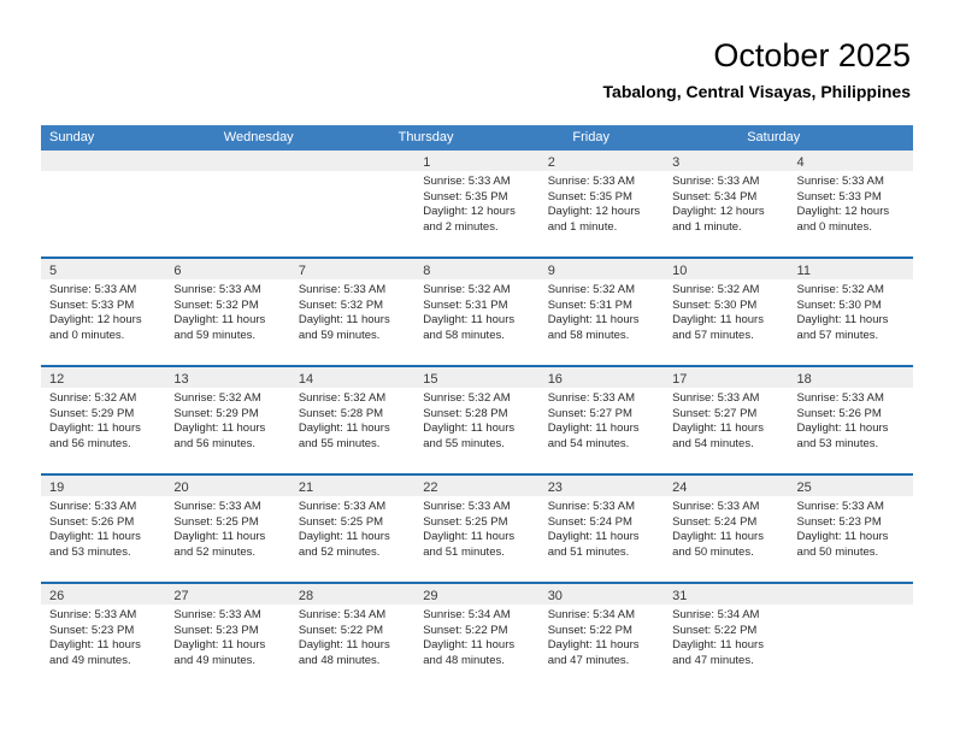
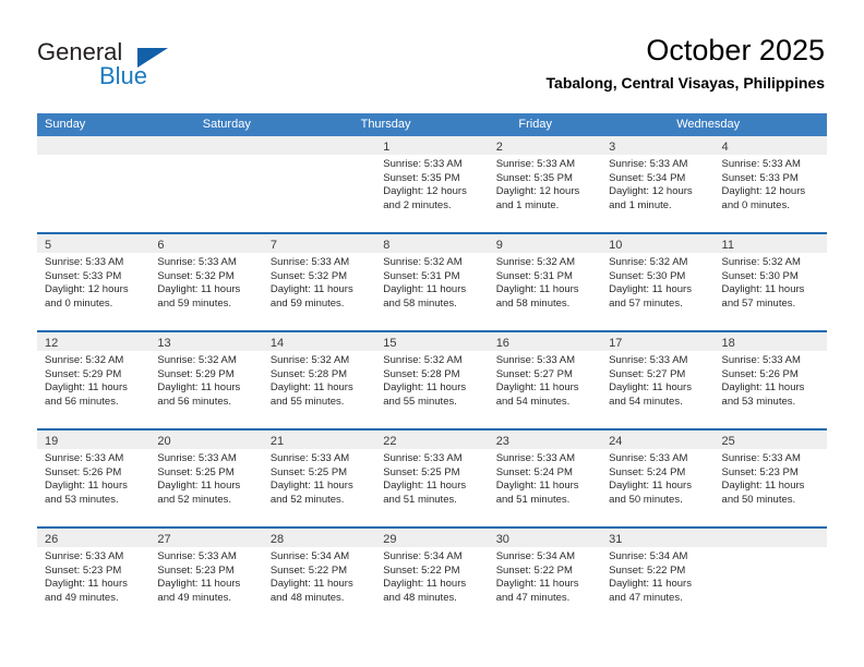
+ General
+ Blue
  October 2025
  Tabalong, Central Visayas, Philippines
  Sunday
- Wednesday
+ Saturday
  Thursday
  Friday
- Saturday
+ Wednesday
  1
  Sunrise: 5:33 AM
  Sunset: 5:35 PM
  Daylight: 12 hours
  and 2 minutes.
  2
  Sunrise: 5:33 AM
  Sunset: 5:35 PM
  Daylight: 12 hours
  and 1 minute.
  3
  Sunrise: 5:33 AM
  Sunset: 5:34 PM
  Daylight: 12 hours
  and 1 minute.
  4
  Sunrise: 5:33 AM
  Sunset: 5:33 PM
  Daylight: 12 hours
  and 0 minutes.
  5
  Sunrise: 5:33 AM
  Sunset: 5:33 PM
  Daylight: 12 hours
  and 0 minutes.
  6
  Sunrise: 5:33 AM
  Sunset: 5:32 PM
  Daylight: 11 hours
  and 59 minutes.
  7
  Sunrise: 5:33 AM
  Sunset: 5:32 PM
  Daylight: 11 hours
  and 59 minutes.
  8
  Sunrise: 5:32 AM
  Sunset: 5:31 PM
  Daylight: 11 hours
  and 58 minutes.
  9
  Sunrise: 5:32 AM
  Sunset: 5:31 PM
  Daylight: 11 hours
  and 58 minutes.
  10
  Sunrise: 5:32 AM
  Sunset: 5:30 PM
  Daylight: 11 hours
  and 57 minutes.
  11
  Sunrise: 5:32 AM
  Sunset: 5:30 PM
  Daylight: 11 hours
  and 57 minutes.
  12
  Sunrise: 5:32 AM
  Sunset: 5:29 PM
  Daylight: 11 hours
  and 56 minutes.
  13
  Sunrise: 5:32 AM
  Sunset: 5:29 PM
  Daylight: 11 hours
  and 56 minutes.
  14
  Sunrise: 5:32 AM
  Sunset: 5:28 PM
  Daylight: 11 hours
  and 55 minutes.
  15
  Sunrise: 5:32 AM
  Sunset: 5:28 PM
  Daylight: 11 hours
  and 55 minutes.
  16
  Sunrise: 5:33 AM
  Sunset: 5:27 PM
  Daylight: 11 hours
  and 54 minutes.
  17
  Sunrise: 5:33 AM
  Sunset: 5:27 PM
  Daylight: 11 hours
  and 54 minutes.
  18
  Sunrise: 5:33 AM
  Sunset: 5:26 PM
  Daylight: 11 hours
  and 53 minutes.
  19
  Sunrise: 5:33 AM
  Sunset: 5:26 PM
  Daylight: 11 hours
  and 53 minutes.
  20
  Sunrise: 5:33 AM
  Sunset: 5:25 PM
  Daylight: 11 hours
  and 52 minutes.
  21
  Sunrise: 5:33 AM
  Sunset: 5:25 PM
  Daylight: 11 hours
  and 52 minutes.
  22
  Sunrise: 5:33 AM
  Sunset: 5:25 PM
  Daylight: 11 hours
  and 51 minutes.
  23
  Sunrise: 5:33 AM
  Sunset: 5:24 PM
  Daylight: 11 hours
  and 51 minutes.
  24
  Sunrise: 5:33 AM
  Sunset: 5:24 PM
  Daylight: 11 hours
  and 50 minutes.
  25
  Sunrise: 5:33 AM
  Sunset: 5:23 PM
  Daylight: 11 hours
  and 50 minutes.
  26
  Sunrise: 5:33 AM
  Sunset: 5:23 PM
  Daylight: 11 hours
  and 49 minutes.
  27
  Sunrise: 5:33 AM
  Sunset: 5:23 PM
  Daylight: 11 hours
  and 49 minutes.
  28
  Sunrise: 5:34 AM
  Sunset: 5:22 PM
  Daylight: 11 hours
  and 48 minutes.
  29
  Sunrise: 5:34 AM
  Sunset: 5:22 PM
  Daylight: 11 hours
  and 48 minutes.
  30
  Sunrise: 5:34 AM
  Sunset: 5:22 PM
  Daylight: 11 hours
  and 47 minutes.
  31
  Sunrise: 5:34 AM
  Sunset: 5:22 PM
  Daylight: 11 hours
  and 47 minutes.
